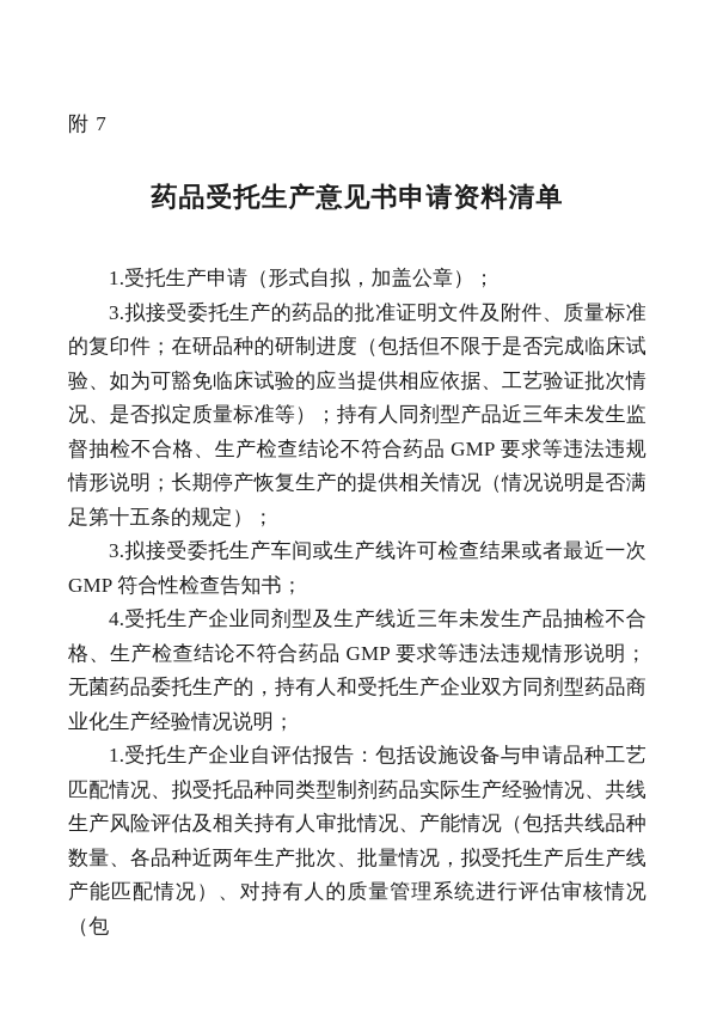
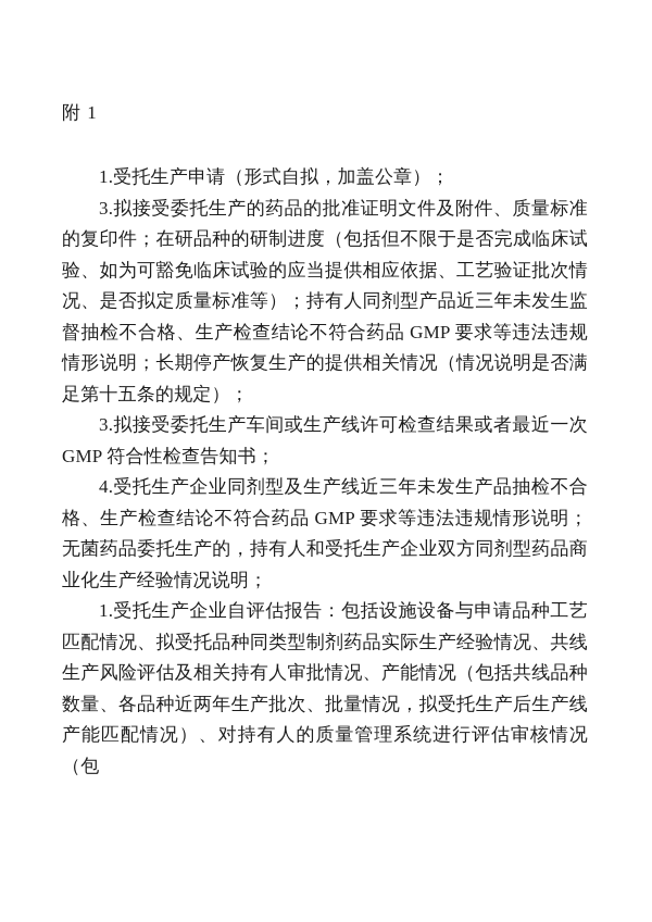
- 附 7
+ 附 1
- 药品受托生产意见书申请资料清单
  1.受托生产申请（形式自拟，加盖公章）；
  3.拟接受委托生产的药品的批准证明文件及附件、质量标准的复印件；在研品种的研制进度（包括但不限于是否完成临床试验、如为可豁免临床试验的应当提供相应依据、工艺验证批次情况、是否拟定质量标准等）；持有人同剂型产品近三年未发生监督抽检不合格、生产检查结论不符合药品 GMP 要求等违法违规情形说明；长期停产恢复生产的提供相关情况（情况说明是否满足第十五条的规定）；
  3.拟接受委托生产车间或生产线许可检查结果或者最近一次 GMP 符合性检查告知书；
  4.受托生产企业同剂型及生产线近三年未发生产品抽检不合格、生产检查结论不符合药品 GMP 要求等违法违规情形说明；无菌药品委托生产的，持有人和受托生产企业双方同剂型药品商业化生产经验情况说明；
  1.受托生产企业自评估报告：包括设施设备与申请品种工艺匹配情况、拟受托品种同类型制剂药品实际生产经验情况、共线生产风险评估及相关持有人审批情况、产能情况（包括共线品种数量、各品种近两年生产批次、批量情况，拟受托生产后生产线产能匹配情况）、对持有人的质量管理系统进行评估审核情况（包
